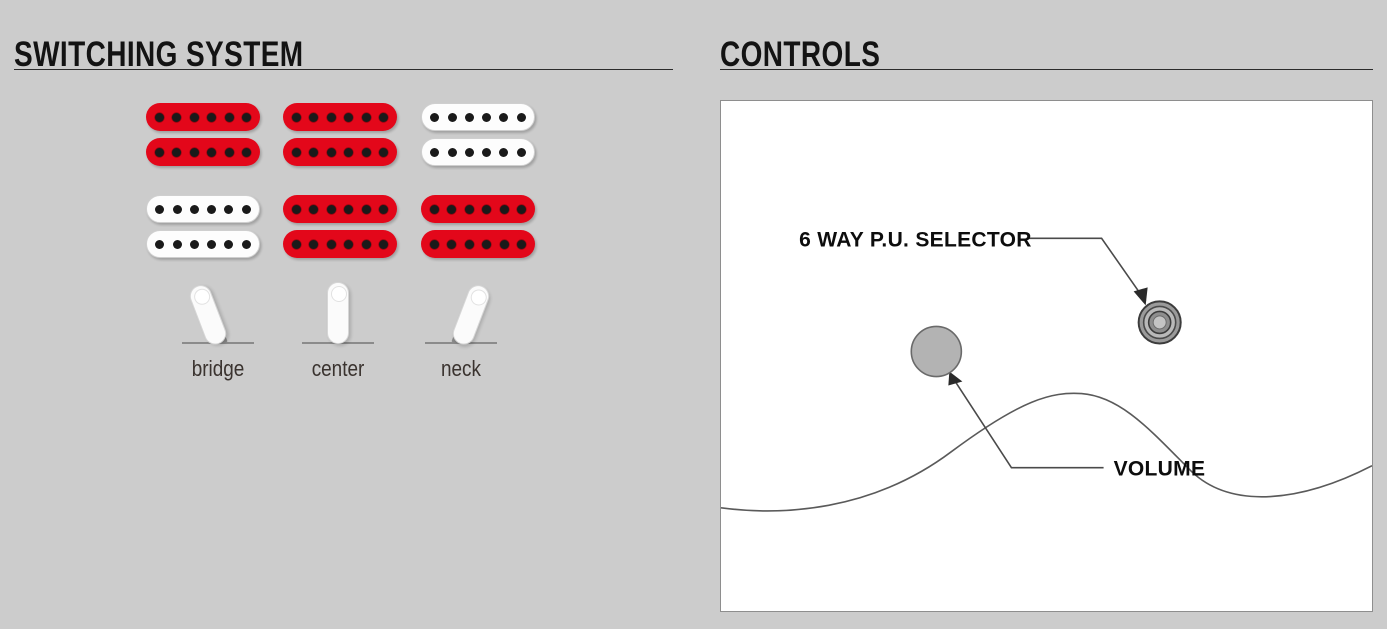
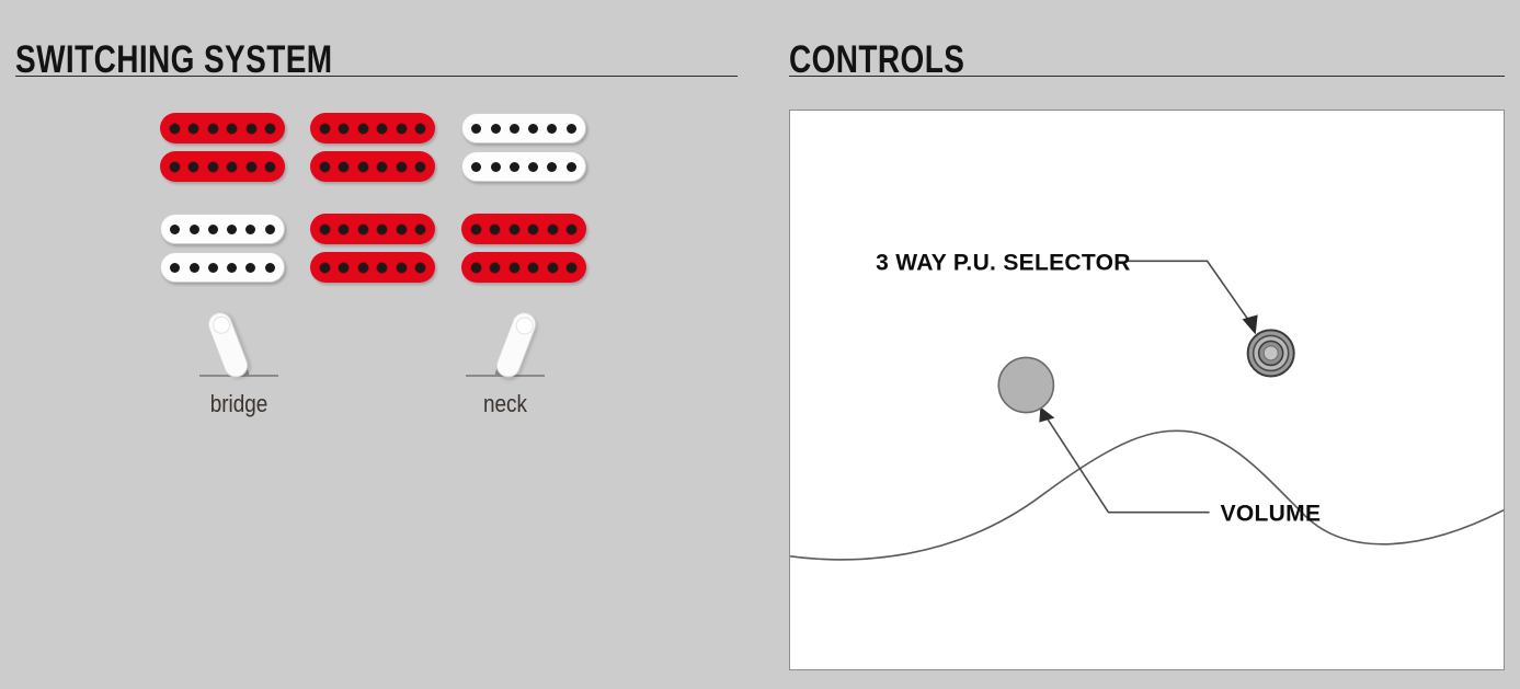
  SWITCHING SYSTEM
  bridge
- center
  neck
  CONTROLS
- 6 WAY P.U. SELECTOR
+ 3 WAY P.U. SELECTOR
  VOLUME
